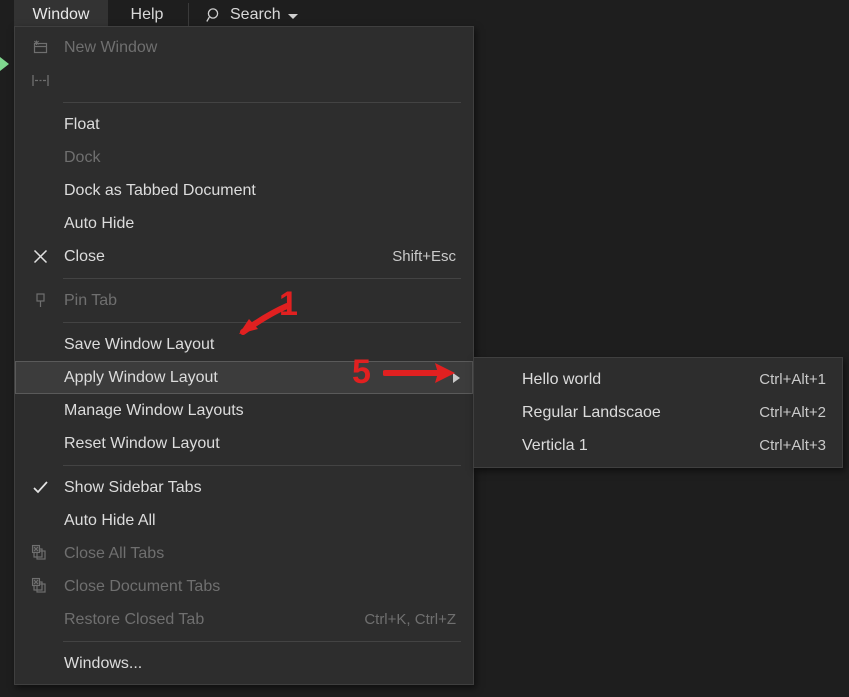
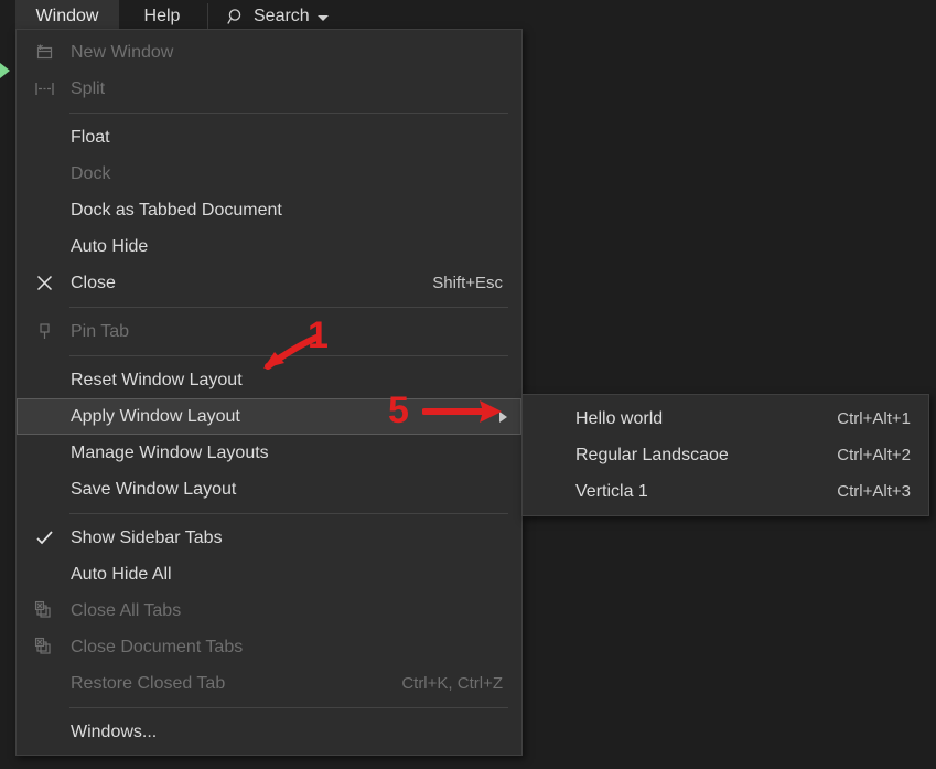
  Window
  Help
  Search
  New Window
+ Split
  Float
  Dock
  Dock as Tabbed Document
  Auto Hide
  Close
  Shift+Esc
  Pin Tab
- Save Window Layout
+ Reset Window Layout
  Apply Window Layout
  Manage Window Layouts
- Reset Window Layout
+ Save Window Layout
  Show Sidebar Tabs
  Auto Hide All
  Close All Tabs
  Close Document Tabs
  Restore Closed Tab
  Ctrl+K, Ctrl+Z
  Windows...
  Hello world
  Ctrl+Alt+1
  Regular Landscaoe
  Ctrl+Alt+2
  Verticla 1
  Ctrl+Alt+3
  5
